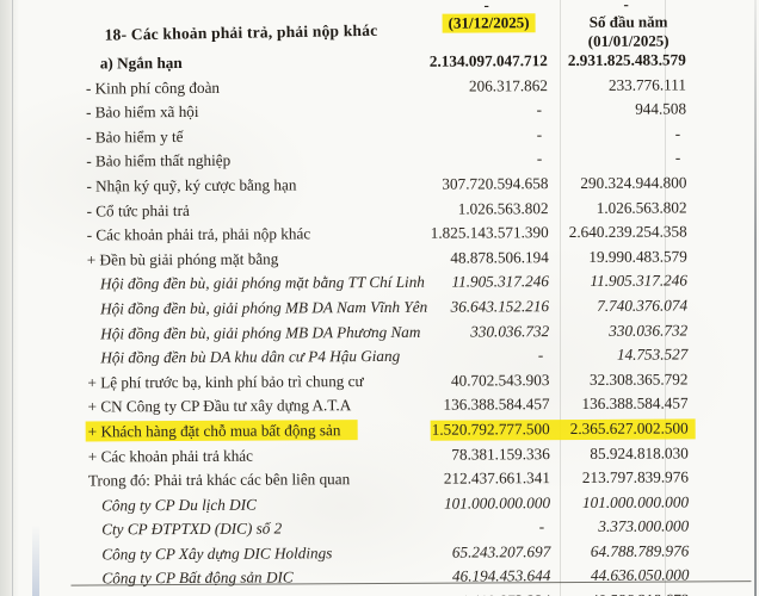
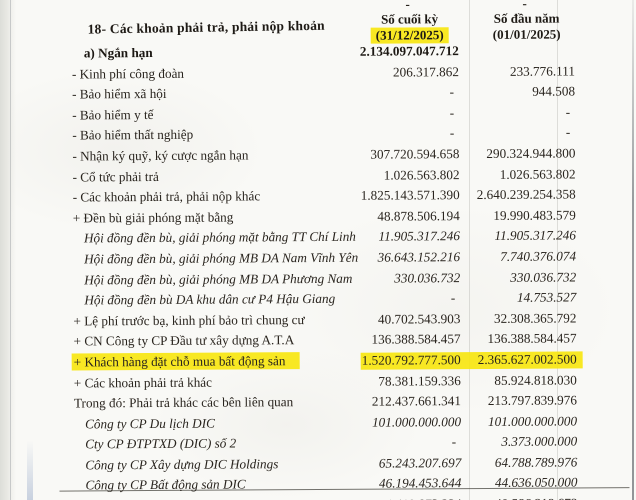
  -
  -
- 18- Các khoản phải trả, phải nộp khác
+ 18- Các khoản phải trả, phải nộp khoản
+ Số cuối kỳ
  (31/12/2025)
  Số đầu năm
  (01/01/2025)
  a) Ngắn hạn
  2.134.097.047.712
- 2.931.825.483.579
  - Kinh phí công đoàn
  206.317.862
  233.776.111
  - Bảo hiểm xã hội
  -
  944.508
  - Bảo hiểm y tế
  -
  -
  - Bảo hiểm thất nghiệp
  -
  -
- - Nhận ký quỹ, ký cược bằng hạn
+ - Nhận ký quỹ, ký cược ngắn hạn
  307.720.594.658
  290.324.944.800
  - Cổ tức phải trả
  1.026.563.802
  1.026.563.802
  - Các khoản phải trả, phải nộp khác
  1.825.143.571.390
  2.640.239.254.358
  + Đền bù giải phóng mặt bằng
  48.878.506.194
  19.990.483.579
  Hội đồng đền bù, giải phóng mặt bằng TT Chí Linh
  11.905.317.246
  11.905.317.246
  Hội đồng đền bù, giải phóng MB DA Nam Vĩnh Yên
  36.643.152.216
  7.740.376.074
  Hội đồng đền bù, giải phóng MB DA Phương Nam
  330.036.732
  330.036.732
  Hội đồng đền bù DA khu dân cư P4 Hậu Giang
  -
  14.753.527
  + Lệ phí trước bạ, kinh phí bảo trì chung cư
  40.702.543.903
  32.308.365.792
  + CN Công ty CP Đầu tư xây dựng A.T.A
  136.388.584.457
  136.388.584.457
  + Khách hàng đặt chỗ mua bất động sản
  1.520.792.777.500
  2.365.627.002.500
  + Các khoản phải trả khác
  78.381.159.336
  85.924.818.030
  Trong đó: Phải trả khác các bên liên quan
  212.437.661.341
  213.797.839.976
  Công ty CP Du lịch DIC
  101.000.000.000
  101.000.000.000
  Cty CP ĐTPTXD (DIC) số 2
  -
  3.373.000.000
  Công ty CP Xây dựng DIC Holdings
  65.243.207.697
  64.788.789.976
  Công ty CP Bất động sản DIC
  46.194.453.644
  44.636.050.000
